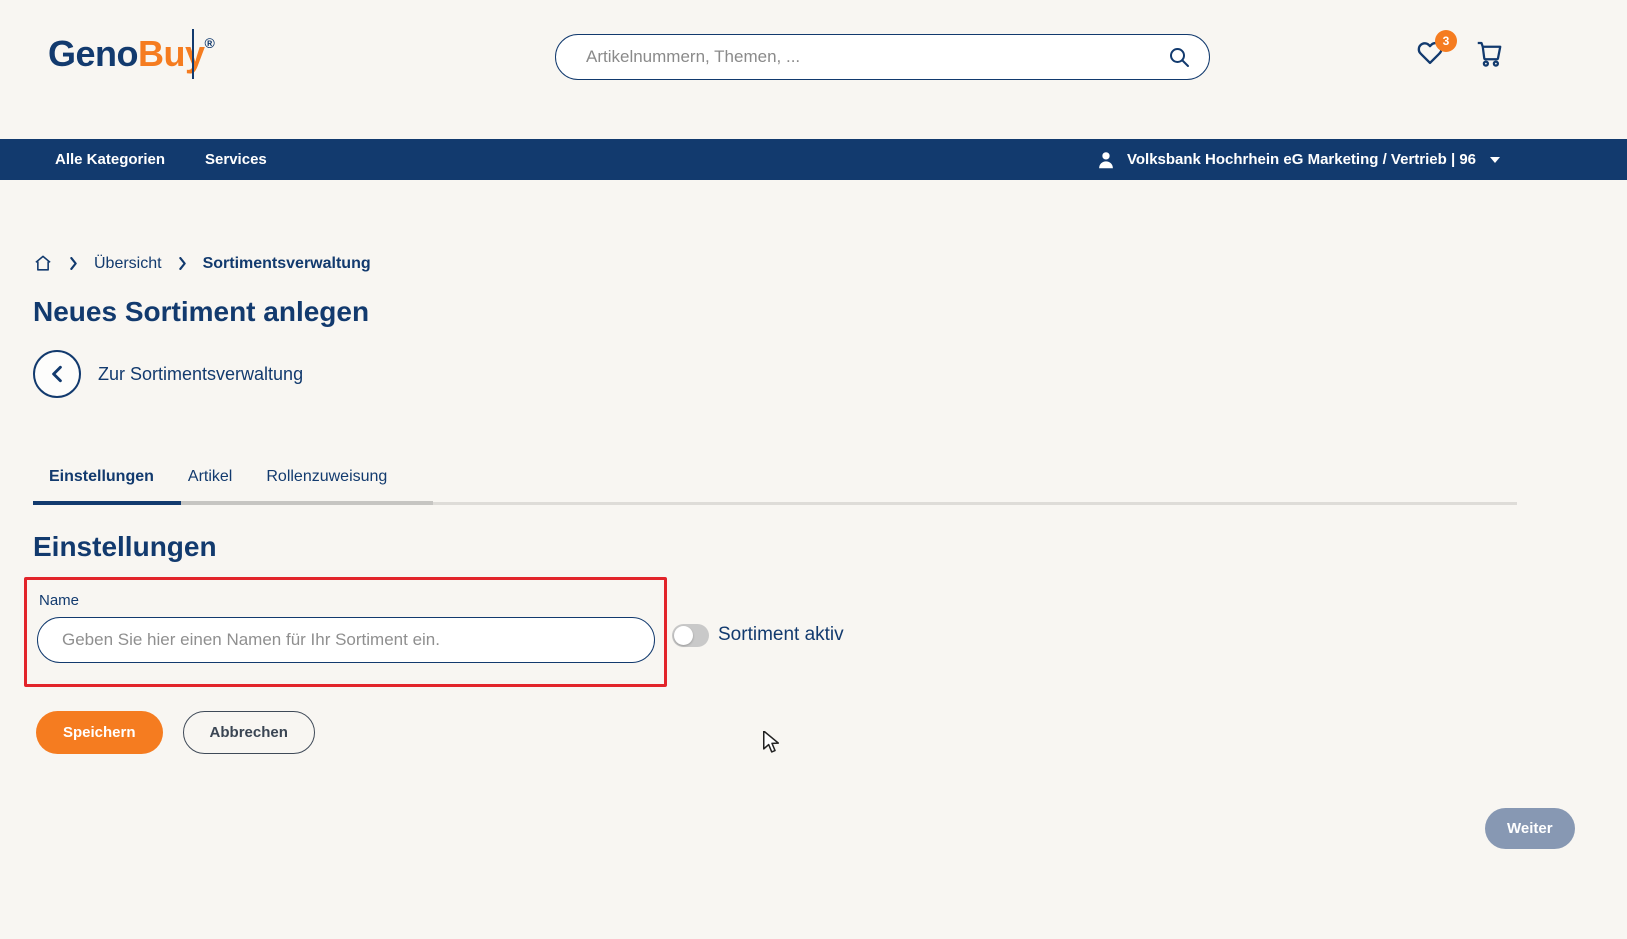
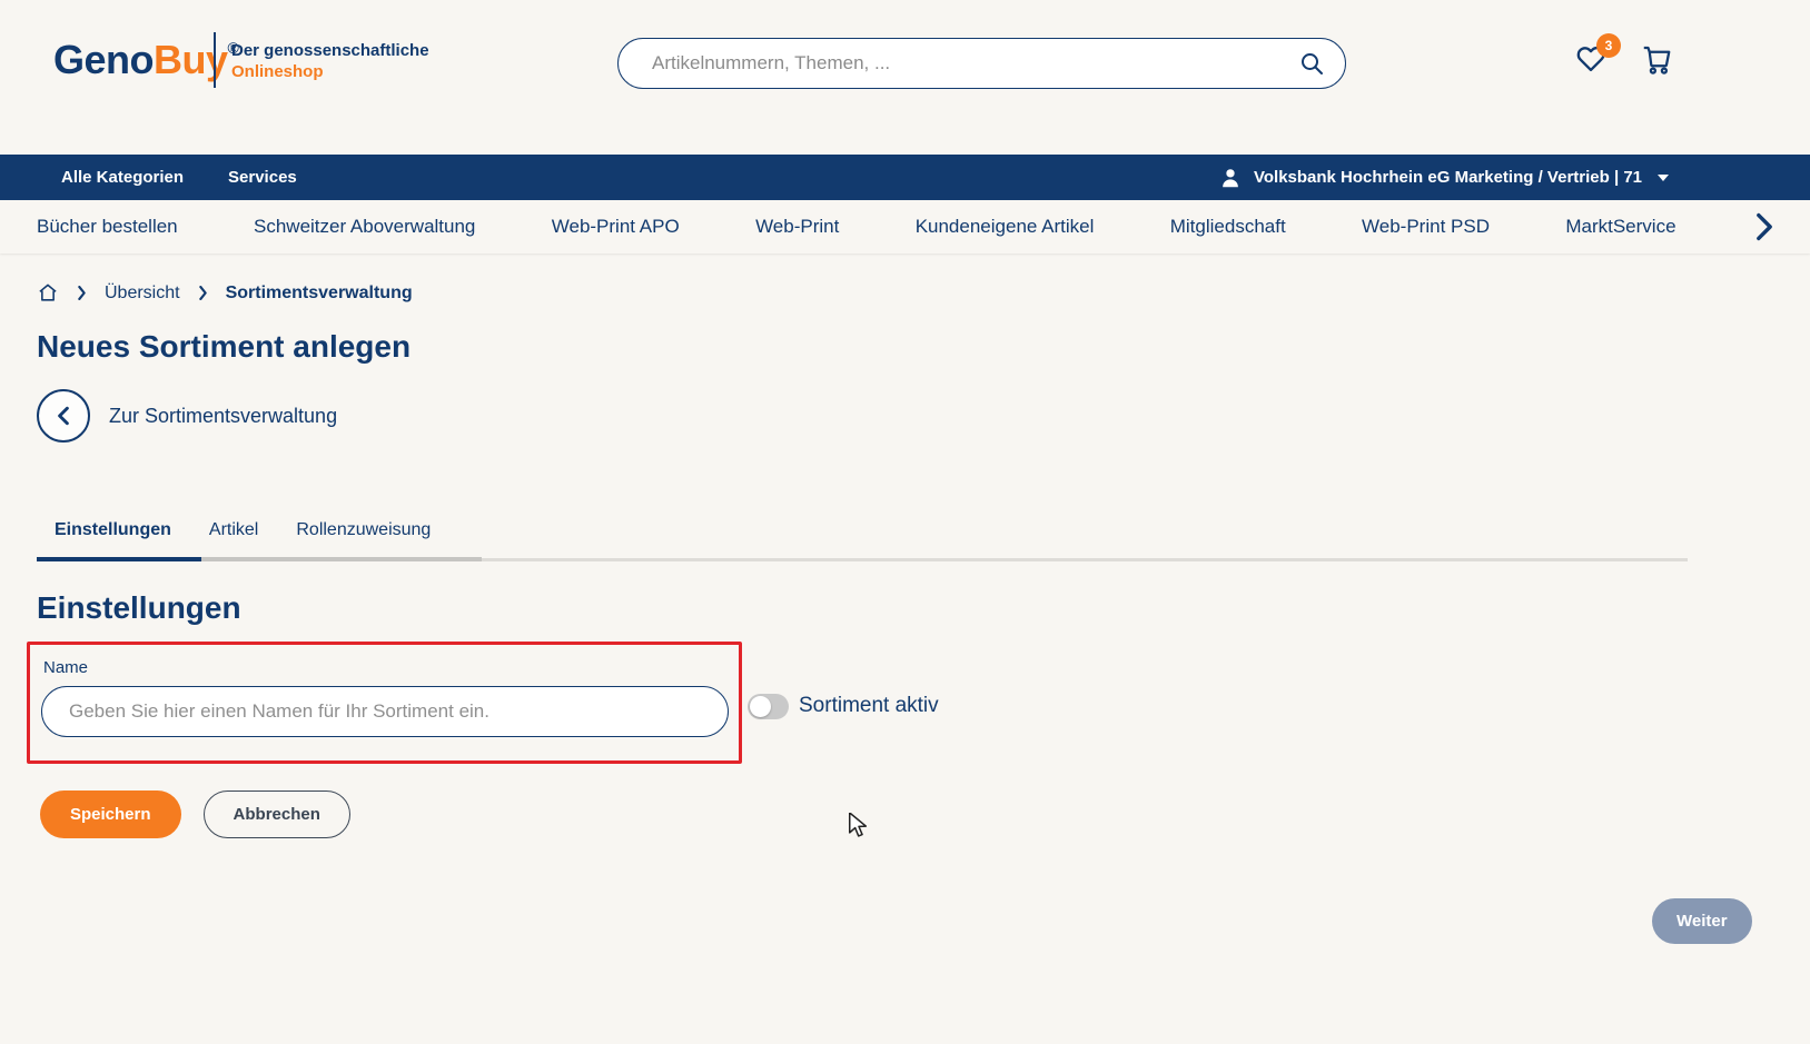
  Geno
  Buy
  ®
+ Der genossenschaftliche
+ Onlineshop
  Artikelnummern, Themen, ...
  3
  Alle Kategorien
  Services
- Volksbank Hochrhein eG Marketing / Vertrieb | 96
+ Volksbank Hochrhein eG Marketing / Vertrieb | 71
+ Bücher bestellen
+ Schweitzer Aboverwaltung
+ Web-Print APO
+ Web-Print
+ Kundeneigene Artikel
+ Mitgliedschaft
+ Web-Print PSD
+ MarktService
  Übersicht
  Sortimentsverwaltung
  Neues Sortiment anlegen
  Zur Sortimentsverwaltung
  Einstellungen
  Artikel
  Rollenzuweisung
  Einstellungen
  Name
  Geben Sie hier einen Namen für Ihr Sortiment ein.
  Sortiment aktiv
  Speichern
  Abbrechen
  Weiter
